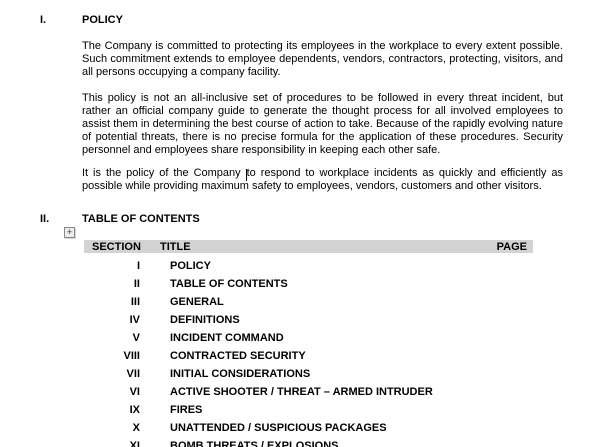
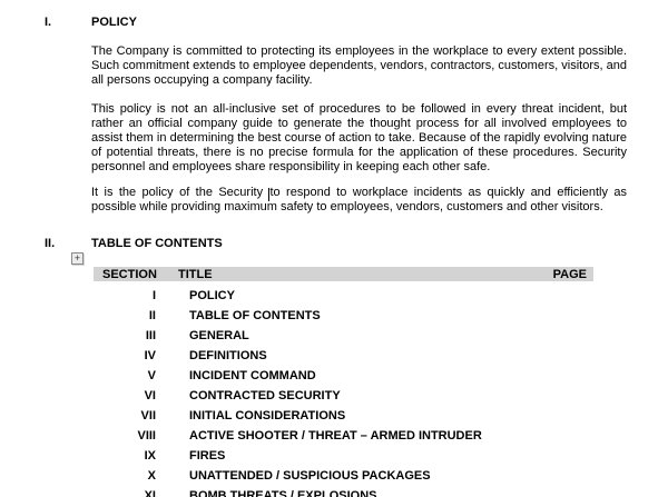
  I.
  POLICY
- The Company is committed to protecting its employees in the workplace to every extent possible. Such commitment extends to employee dependents, vendors, contractors, protecting, visitors, and all persons occupying a company facility.
+ The Company is committed to protecting its employees in the workplace to every extent possible. Such commitment extends to employee dependents, vendors, contractors, customers, visitors, and all persons occupying a company facility.
  This policy is not an all-inclusive set of procedures to be followed in every threat incident, but rather an official company guide to generate the thought process for all involved employees to assist them in determining the best course of action to take. Because of the rapidly evolving nature of potential threats, there is no precise formula for the application of these procedures. Security personnel and employees share responsibility in keeping each other safe.
- It is the policy of the Company to respond to workplace incidents as quickly and efficiently as possible while providing maximum safety to employees, vendors, customers and other visitors.
+ It is the policy of the Security to respond to workplace incidents as quickly and efficiently as possible while providing maximum safety to employees, vendors, customers and other visitors.
  II.
  TABLE OF CONTENTS
  +
  SECTION
  TITLE
  PAGE
  I
  POLICY
  II
  TABLE OF CONTENTS
  III
  GENERAL
  IV
  DEFINITIONS
  V
  INCIDENT COMMAND
- VIII
+ VI
  CONTRACTED SECURITY
  VII
  INITIAL CONSIDERATIONS
- VI
+ VIII
  ACTIVE SHOOTER / THREAT – ARMED INTRUDER
  IX
  FIRES
  X
  UNATTENDED / SUSPICIOUS PACKAGES
  XI
  BOMB THREATS / EXPLOSIONS
